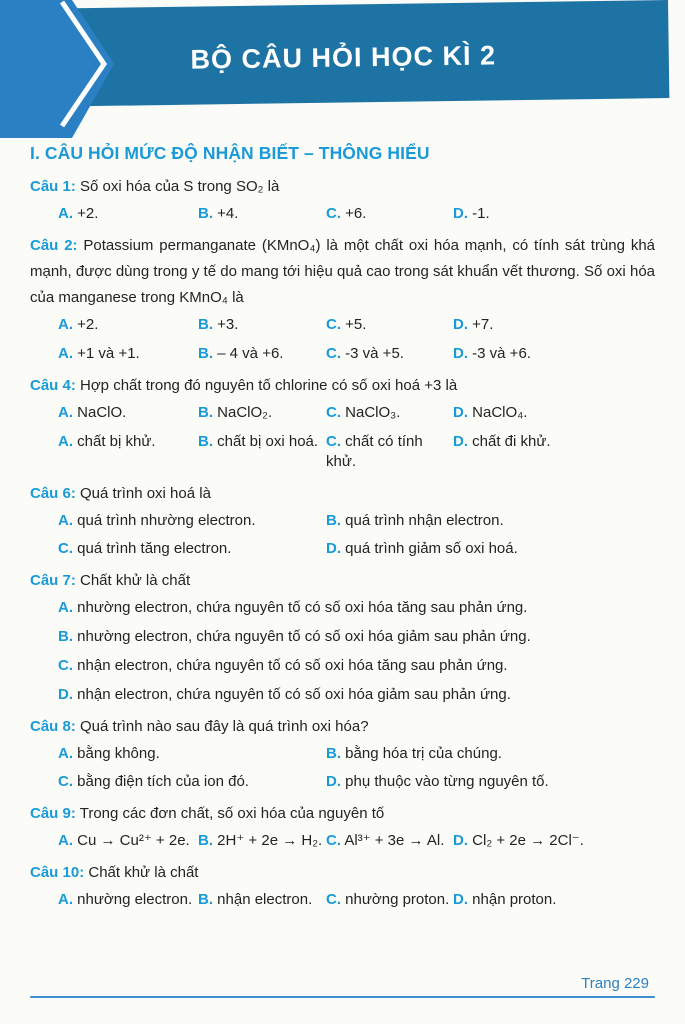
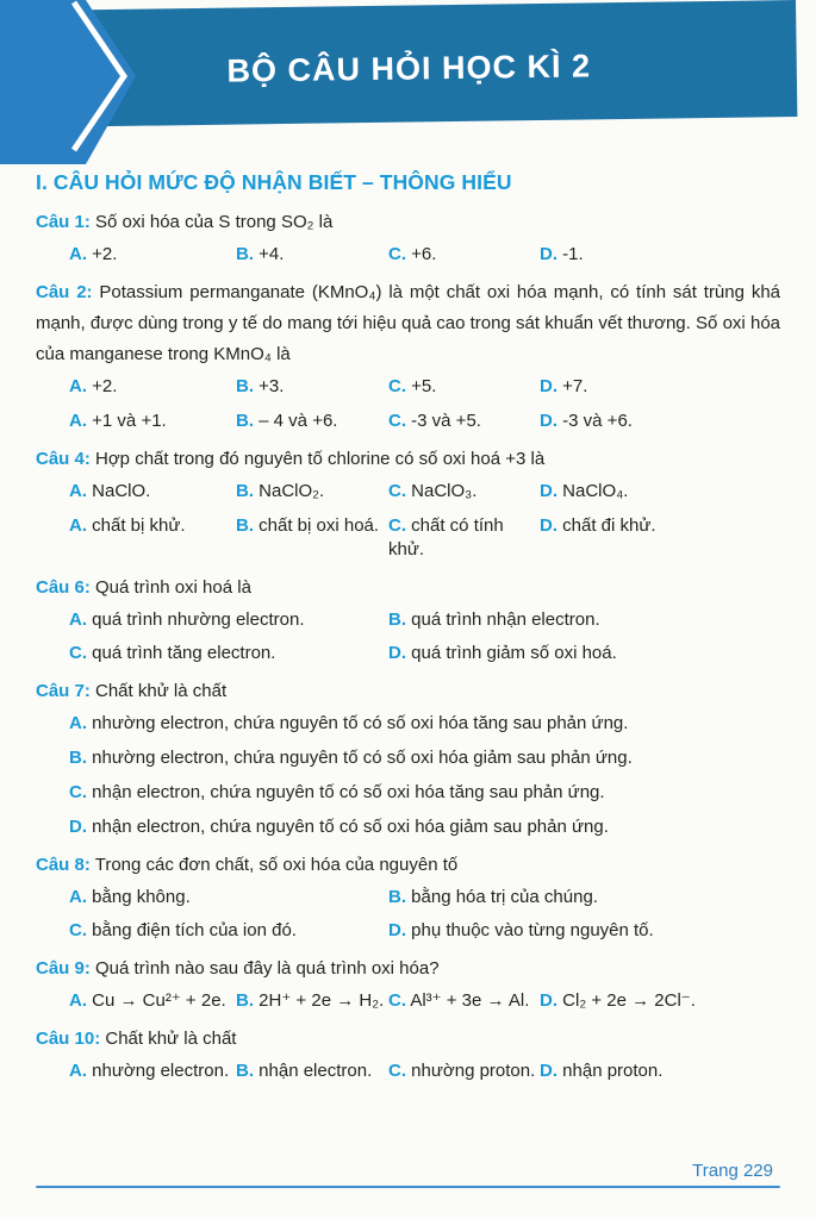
  BỘ CÂU HỎI HỌC KÌ 2
  I. CÂU HỎI MỨC ĐỘ NHẬN BIẾT – THÔNG HIỂU
  Câu 1: Số oxi hóa của S trong SO₂ là
  A. +2.
  B. +4.
  C. +6.
  D. -1.
  Câu 2: Potassium permanganate (KMnO₄) là một chất oxi hóa mạnh, có tính sát trùng khá mạnh, được dùng trong y tế do mang tới hiệu quả cao trong sát khuẩn vết thương. Số oxi hóa của manganese trong KMnO₄ là
  A. +2.
  B. +3.
  C. +5.
  D. +7.
  A. +1 và +1.
  B. – 4 và +6.
  C. -3 và +5.
  D. -3 và +6.
  Câu 4: Hợp chất trong đó nguyên tố chlorine có số oxi hoá +3 là
  A. NaClO.
  B. NaClO₂.
  C. NaClO₃.
  D. NaClO₄.
  A. chất bị khử.
  B. chất bị oxi hoá.
  C. chất có tính khử.
  D. chất đi khử.
  Câu 6: Quá trình oxi hoá là
  A. quá trình nhường electron.
  B. quá trình nhận electron.
  C. quá trình tăng electron.
  D. quá trình giảm số oxi hoá.
  Câu 7: Chất khử là chất
  A. nhường electron, chứa nguyên tố có số oxi hóa tăng sau phản ứng.
  B. nhường electron, chứa nguyên tố có số oxi hóa giảm sau phản ứng.
  C. nhận electron, chứa nguyên tố có số oxi hóa tăng sau phản ứng.
  D. nhận electron, chứa nguyên tố có số oxi hóa giảm sau phản ứng.
- Câu 8: Quá trình nào sau đây là quá trình oxi hóa?
+ Câu 8: Trong các đơn chất, số oxi hóa của nguyên tố
  A. bằng không.
  B. bằng hóa trị của chúng.
  C. bằng điện tích của ion đó.
  D. phụ thuộc vào từng nguyên tố.
- Câu 9: Trong các đơn chất, số oxi hóa của nguyên tố
+ Câu 9: Quá trình nào sau đây là quá trình oxi hóa?
  A. Cu → Cu²⁺ + 2e.
  B. 2H⁺ + 2e → H₂.
  C. Al³⁺ + 3e → Al.
  D. Cl₂ + 2e → 2Cl⁻.
  Câu 10: Chất khử là chất
  A. nhường electron.
  B. nhận electron.
  C. nhường proton.
  D. nhận proton.
  Trang 229
